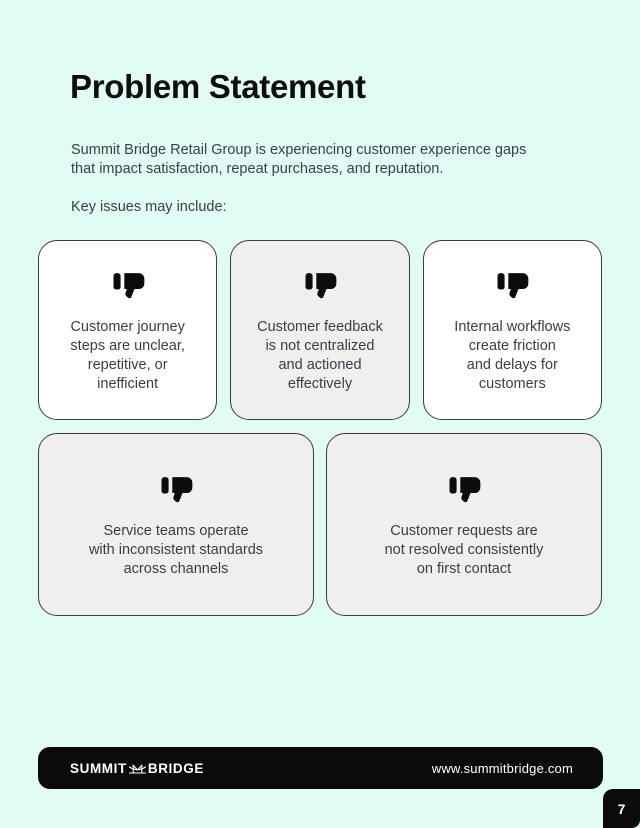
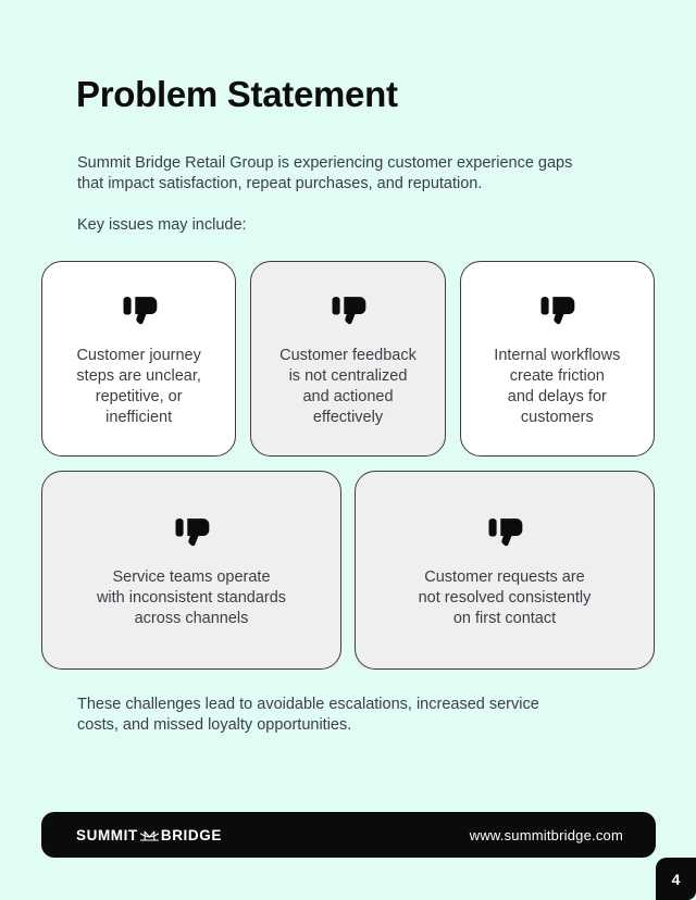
  Problem Statement
  Summit Bridge Retail Group is experiencing customer experience gaps
  that impact satisfaction, repeat purchases, and reputation.
  Key issues may include:
  Customer journey
  steps are unclear,
  repetitive, or
  inefficient
  Customer feedback
  is not centralized
  and actioned
  effectively
  Internal workflows
  create friction
  and delays for
  customers
  Service teams operate
  with inconsistent standards
  across channels
  Customer requests are
  not resolved consistently
  on first contact
+ These challenges lead to avoidable escalations, increased service
+ costs, and missed loyalty opportunities.
  SUMMIT
  BRIDGE
  www.summitbridge.com
- 7
+ 4
